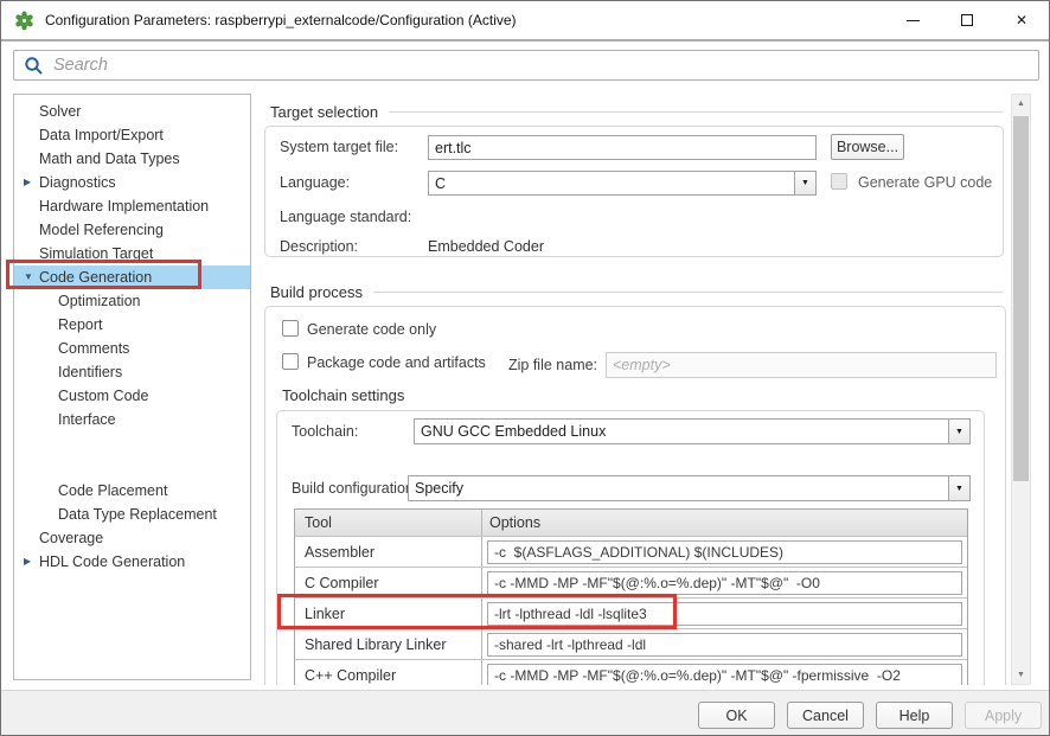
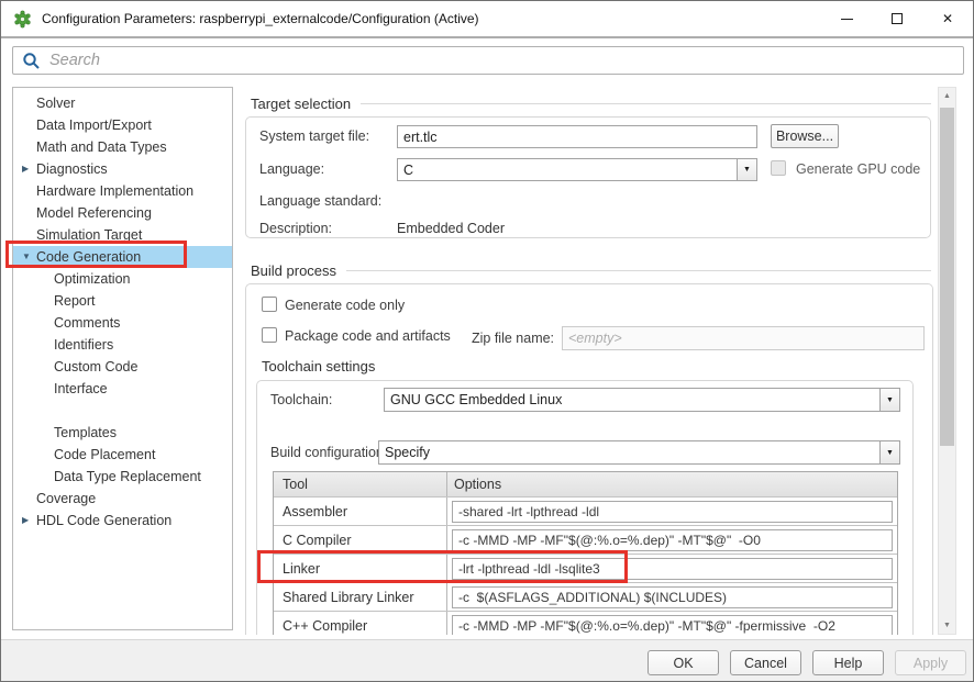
  Configuration Parameters: raspberrypi_externalcode/Configuration (Active)
  ✕
  Search
  Solver
  Data Import/Export
  Math and Data Types
  ▶
  Diagnostics
  Hardware Implementation
  Model Referencing
  Simulation Target
  ▼
  Code Generation
  Optimization
  Report
  Comments
  Identifiers
  Custom Code
  Interface
+ Templates
  Code Placement
  Data Type Replacement
  Coverage
  ▶
  HDL Code Generation
  Target selection
  System target file:
  ert.tlc
  Browse...
  Language:
  C
  Generate GPU code
  Language standard:
  Description:
  Embedded Coder
  Build process
  Generate code only
  Package code and artifacts
  Zip file name:
  <empty>
  Toolchain settings
  Toolchain:
  GNU GCC Embedded Linux
  Build configuratio
  Specify
  Tool
  Options
  Assembler
- -c $(ASFLAGS_ADDITIONAL) $(INCLUDES)
+ -shared -lrt -lpthread -ldl
  C Compiler
  -c -MMD -MP -MF"$(@:%.o=%.dep)" -MT"$@" -O0
  Linker
  -lrt -lpthread -ldl -lsqlite3
  Shared Library Linker
- -shared -lrt -lpthread -ldl
+ -c $(ASFLAGS_ADDITIONAL) $(INCLUDES)
  C++ Compiler
  -c -MMD -MP -MF"$(@:%.o=%.dep)" -MT"$@" -fpermissive -O2
  OK
  Cancel
  Help
  Apply
